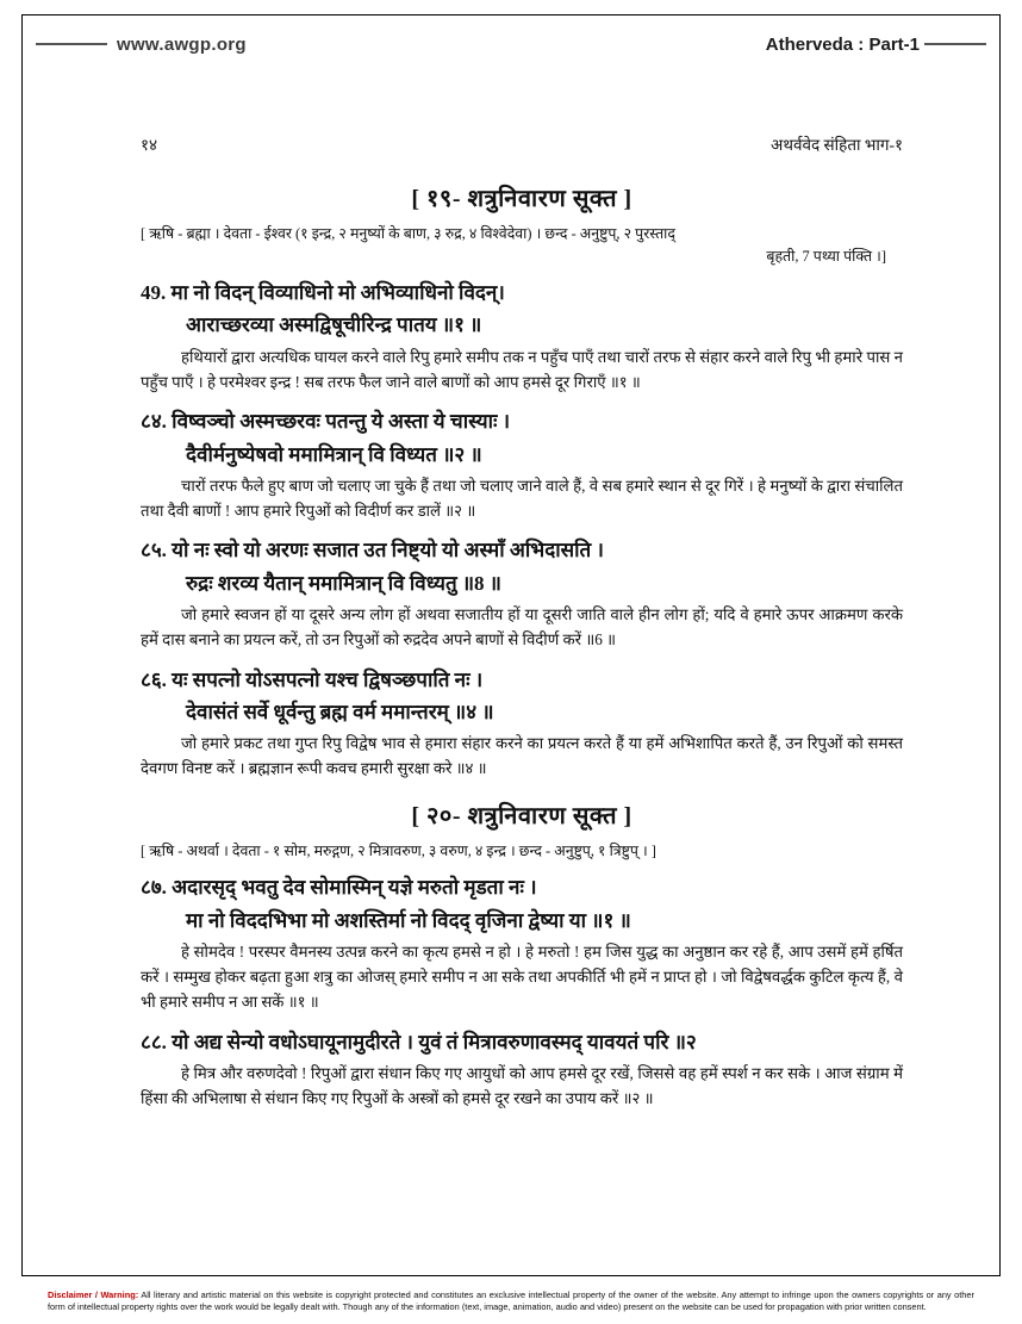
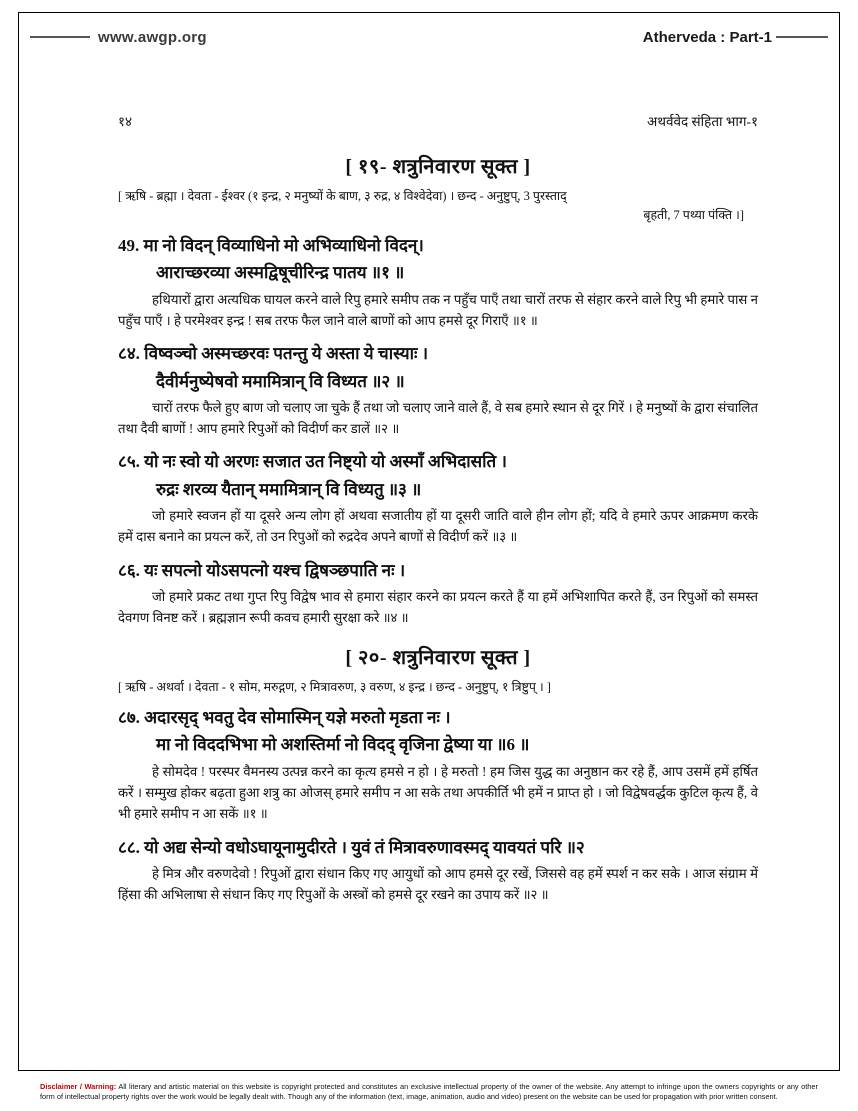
  www.awgp.org
  Atherveda : Part-1
  १४
  अथर्ववेद संहिता भाग-१
  [ १९- शत्रुनिवारण सूक्त ]
- [ ऋषि - ब्रह्मा । देवता - ईश्वर (१ इन्द्र, २ मनुष्यों के बाण, ३ रुद्र, ४ विश्वेदेवा) । छन्द - अनुष्टुप्, २ पुरस्ताद्
+ [ ऋषि - ब्रह्मा । देवता - ईश्वर (१ इन्द्र, २ मनुष्यों के बाण, ३ रुद्र, ४ विश्वेदेवा) । छन्द - अनुष्टुप्, 3 पुरस्ताद्
  बृहती, 7 पथ्या पंक्ति ।]
  49. मा नो विदन् विव्याधिनो मो अभिव्याधिनो विदन्।
  आराच्छरव्या अस्मद्विषूचीरिन्द्र पातय ॥१ ॥
  हथियारों द्वारा अत्यधिक घायल करने वाले रिपु हमारे समीप तक न पहुँच पाएँ तथा चारों तरफ से संहार करने वाले रिपु भी हमारे पास न पहुँच पाएँ । हे परमेश्वर इन्द्र ! सब तरफ फैल जाने वाले बाणों को आप हमसे दूर गिराएँ ॥१ ॥
  ८४. विष्वञ्चो अस्मच्छरवः पतन्तु ये अस्ता ये चास्याः ।
  दैवीर्मनुष्येषवो ममामित्रान् वि विध्यत ॥२ ॥
  चारों तरफ फैले हुए बाण जो चलाए जा चुके हैं तथा जो चलाए जाने वाले हैं, वे सब हमारे स्थान से दूर गिरें । हे मनुष्यों के द्वारा संचालित तथा दैवी बाणों ! आप हमारे रिपुओं को विदीर्ण कर डालें ॥२ ॥
  ८५. यो नः स्वो यो अरणः सजात उत निष्ट्यो यो अस्माँ अभिदासति ।
- रुद्रः शरव्य यैतान् ममामित्रान् वि विध्यतु ॥8 ॥
+ रुद्रः शरव्य यैतान् ममामित्रान् वि विध्यतु ॥३ ॥
- जो हमारे स्वजन हों या दूसरे अन्य लोग हों अथवा सजातीय हों या दूसरी जाति वाले हीन लोग हों; यदि वे हमारे ऊपर आक्रमण करके हमें दास बनाने का प्रयत्न करें, तो उन रिपुओं को रुद्रदेव अपने बाणों से विदीर्ण करें ॥6 ॥
+ जो हमारे स्वजन हों या दूसरे अन्य लोग हों अथवा सजातीय हों या दूसरी जाति वाले हीन लोग हों; यदि वे हमारे ऊपर आक्रमण करके हमें दास बनाने का प्रयत्न करें, तो उन रिपुओं को रुद्रदेव अपने बाणों से विदीर्ण करें ॥३ ॥
  ८६. यः सपत्नो योऽसपत्नो यश्च द्विषञ्छपाति नः ।
- देवासंतं सर्वे धूर्वन्तु ब्रह्म वर्म ममान्तरम् ॥४ ॥
  जो हमारे प्रकट तथा गुप्त रिपु विद्वेष भाव से हमारा संहार करने का प्रयत्न करते हैं या हमें अभिशापित करते हैं, उन रिपुओं को समस्त देवगण विनष्ट करें । ब्रह्मज्ञान रूपी कवच हमारी सुरक्षा करे ॥४ ॥
  [ २०- शत्रुनिवारण सूक्त ]
  [ ऋषि - अथर्वा । देवता - १ सोम, मरुद्गण, २ मित्रावरुण, ३ वरुण, ४ इन्द्र । छन्द - अनुष्टुप्, १ त्रिष्टुप् । ]
  ८७. अदारसृद् भवतु देव सोमास्मिन् यज्ञे मरुतो मृडता नः ।
- मा नो विददभिभा मो अशस्तिर्मा नो विदद् वृजिना द्वेष्या या ॥१ ॥
+ मा नो विददभिभा मो अशस्तिर्मा नो विदद् वृजिना द्वेष्या या ॥6 ॥
  हे सोमदेव ! परस्पर वैमनस्य उत्पन्न करने का कृत्य हमसे न हो । हे मरुतो ! हम जिस युद्ध का अनुष्ठान कर रहे हैं, आप उसमें हमें हर्षित करें । सम्मुख होकर बढ़ता हुआ शत्रु का ओजस् हमारे समीप न आ सके तथा अपकीर्ति भी हमें न प्राप्त हो । जो विद्वेषवर्द्धक कुटिल कृत्य हैं, वे भी हमारे समीप न आ सकें ॥१ ॥
  ८८. यो अद्य सेन्यो वधोऽघायूनामुदीरते । युवं तं मित्रावरुणावस्मद् यावयतं परि ॥२
  हे मित्र और वरुणदेवो ! रिपुओं द्वारा संधान किए गए आयुधों को आप हमसे दूर रखें, जिससे वह हमें स्पर्श न कर सके । आज संग्राम में हिंसा की अभिलाषा से संधान किए गए रिपुओं के अस्त्रों को हमसे दूर रखने का उपाय करें ॥२ ॥
  Disclaimer / Warning: All literary and artistic material on this website is copyright protected and constitutes an exclusive intellectual property of the owner of the website. Any attempt to infringe upon the owners copyrights or any other form of intellectual property rights over the work would be legally dealt with. Though any of the information (text, image, animation, audio and video) present on the website can be used for propagation with prior written consent.
